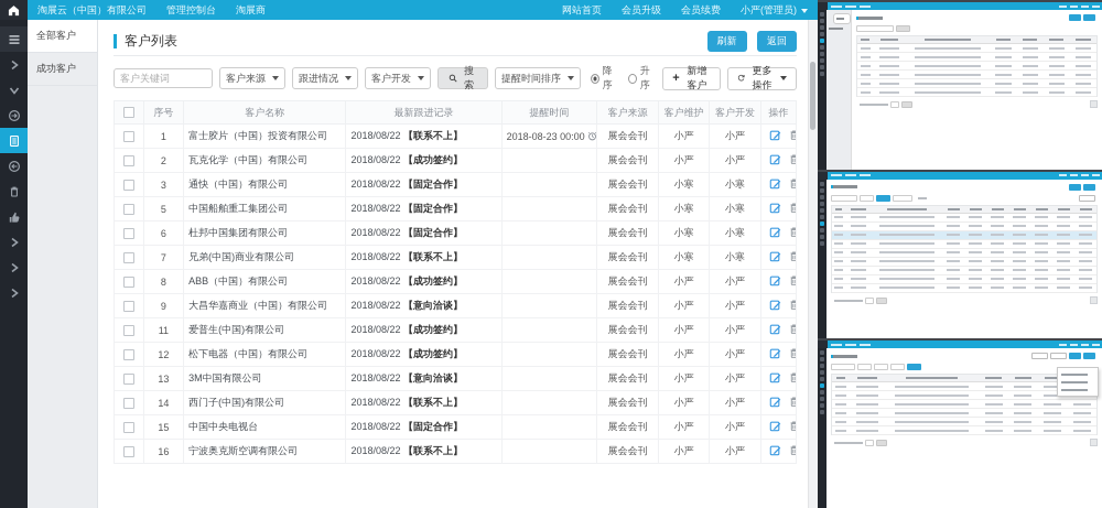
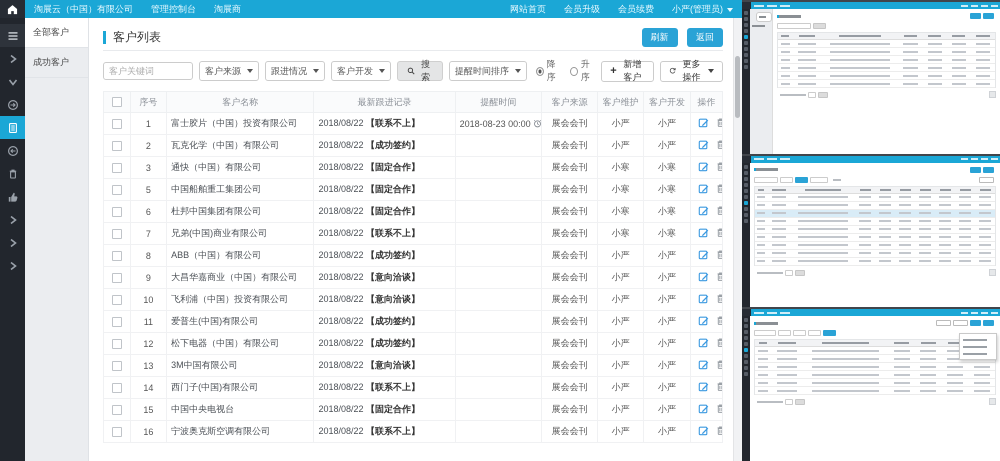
  淘展云（中国）有限公司
  管理控制台
  淘展商
  网站首页
  会员升级
  会员续费
  小严(管理员)
  全部客户
  成功客户
  客户列表
  刷新 返回
  客户关键词
  客户来源
  跟进情况
  客户开发
  搜索
  提醒时间排序
  降序
  升序
  +
  新增客户
  更多操作
  	序号	客户名称	最新跟进记录	提醒时间	客户来源	客户维护	客户开发	操作
  	1	富士胶片（中国）投资有限公司	2018/08/22 【联系不上】	2018-08-23 00:00	展会会刊	小严	小严
  	2	瓦克化学（中国）有限公司	2018/08/22 【成功签约】		展会会刊	小严	小严
  	3	通快（中国）有限公司	2018/08/22 【固定合作】		展会会刊	小寒	小寒
  	5	中国船舶重工集团公司	2018/08/22 【固定合作】		展会会刊	小寒	小寒
  	6	杜邦中国集团有限公司	2018/08/22 【固定合作】		展会会刊	小寒	小寒
  	7	兄弟(中国)商业有限公司	2018/08/22 【联系不上】		展会会刊	小寒	小寒
  	8	ABB（中国）有限公司	2018/08/22 【成功签约】		展会会刊	小严	小严
  	9	大昌华嘉商业（中国）有限公司	2018/08/22 【意向洽谈】		展会会刊	小严	小严
+ 	10	飞利浦（中国）投资有限公司	2018/08/22 【意向洽谈】		展会会刊	小严	小严
  	11	爱普生(中国)有限公司	2018/08/22 【成功签约】		展会会刊	小严	小严
  	12	松下电器（中国）有限公司	2018/08/22 【成功签约】		展会会刊	小严	小严
  	13	3M中国有限公司	2018/08/22 【意向洽谈】		展会会刊	小严	小严
  	14	西门子(中国)有限公司	2018/08/22 【联系不上】		展会会刊	小严	小严
  	15	中国中央电视台	2018/08/22 【固定合作】		展会会刊	小严	小严
  	16	宁波奥克斯空调有限公司	2018/08/22 【联系不上】		展会会刊	小严	小严
